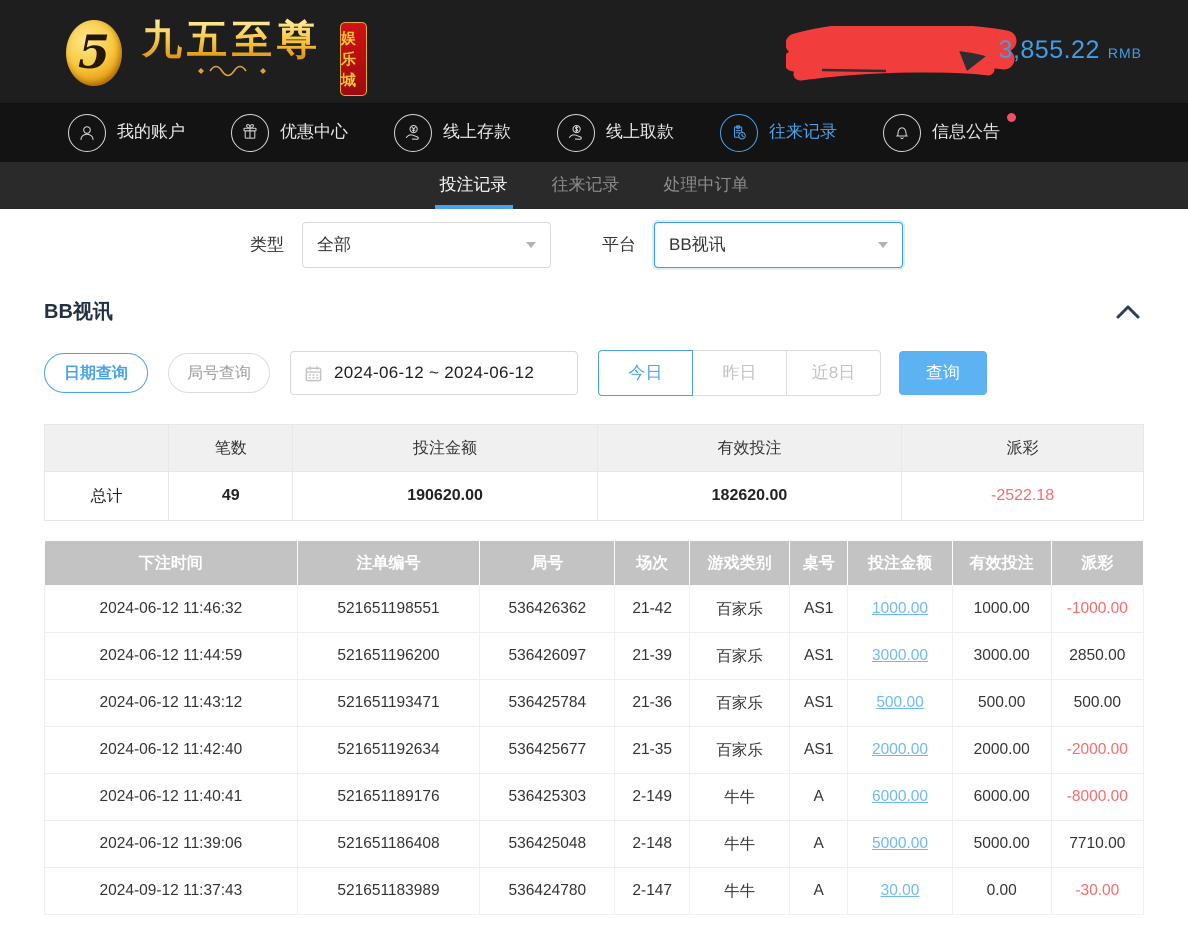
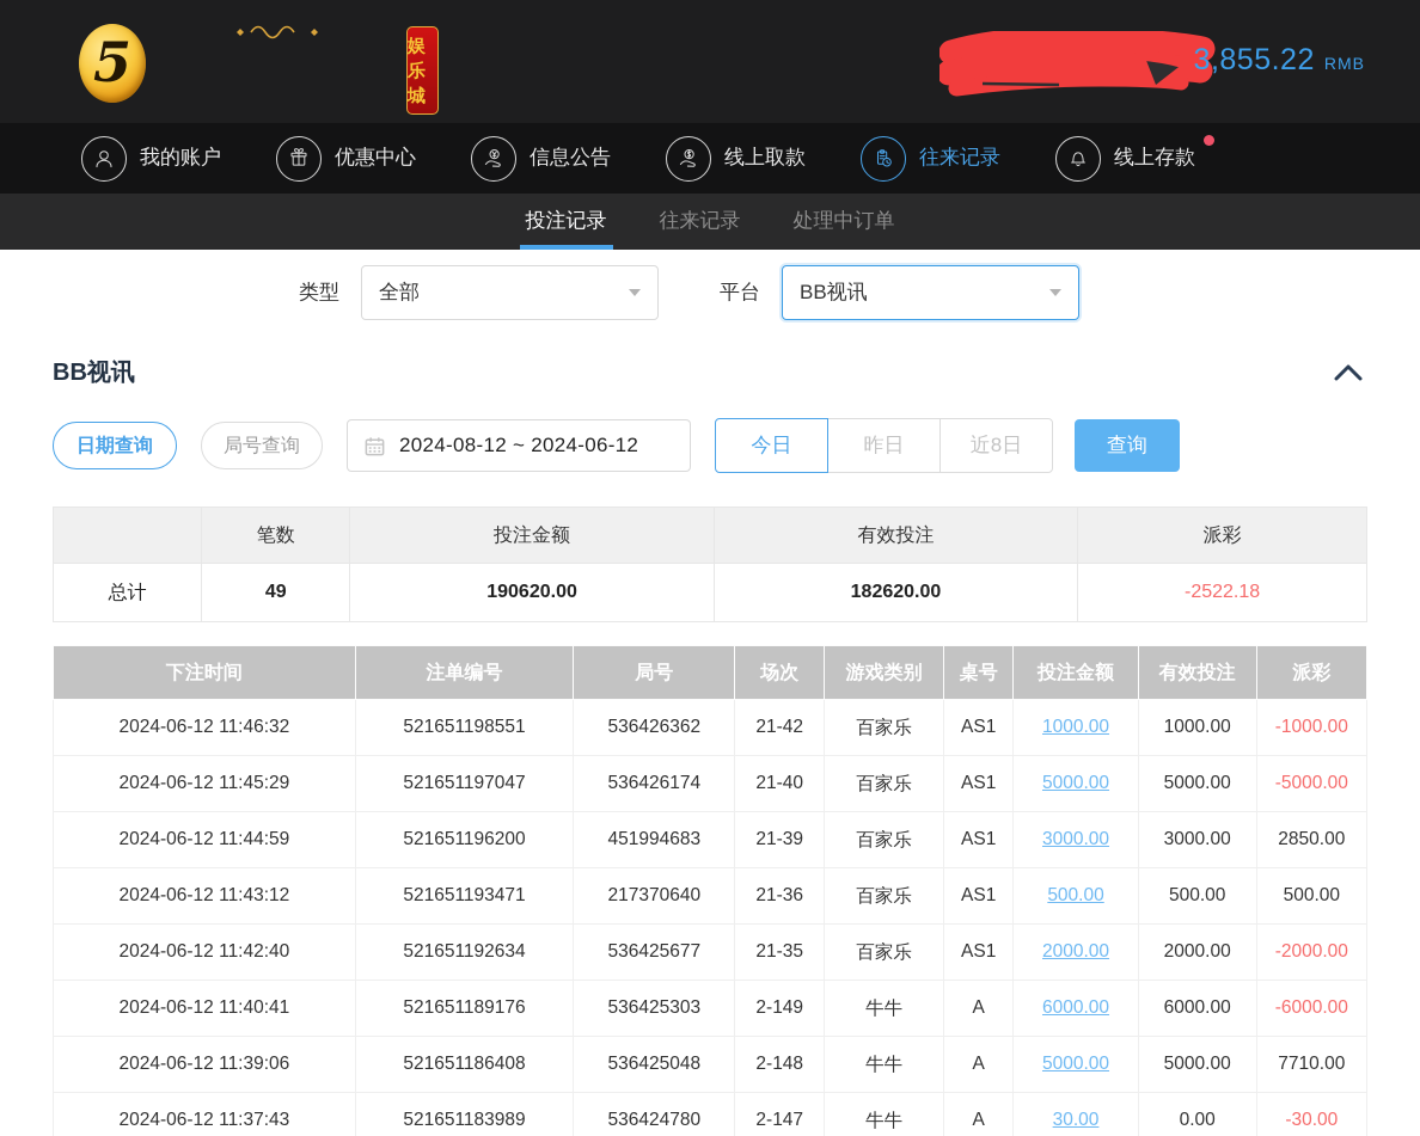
  5
- 九五至尊
  娱乐城
  3,855.22
  RMB
  我的账户
  优惠中心
- 线上存款
+ 信息公告
  线上取款
  往来记录
- 信息公告
+ 线上存款
  投注记录
  往来记录
  处理中订单
  类型
  全部
  平台
  BB视讯
  BB视讯
  日期查询
  局号查询
- 2024-06-12 ~ 2024-06-12
+ 2024-08-12 ~ 2024-06-12
  今日
  昨日
  近8日
  查询
  	笔数	投注金额	有效投注	派彩
  总计	49	190620.00	182620.00	-2522.18
  下注时间	注单编号	局号	场次	游戏类别	桌号	投注金额	有效投注	派彩
  2024-06-12 11:46:32	521651198551	536426362	21-42	百家乐	AS1	1000.00	1000.00	-1000.00
+ 2024-06-12 11:45:29	521651197047	536426174	21-40	百家乐	AS1	5000.00	5000.00	-5000.00
- 2024-06-12 11:44:59	521651196200	536426097	21-39	百家乐	AS1	3000.00	3000.00	2850.00
+ 2024-06-12 11:44:59	521651196200	451994683	21-39	百家乐	AS1	3000.00	3000.00	2850.00
- 2024-06-12 11:43:12	521651193471	536425784	21-36	百家乐	AS1	500.00	500.00	500.00
+ 2024-06-12 11:43:12	521651193471	217370640	21-36	百家乐	AS1	500.00	500.00	500.00
  2024-06-12 11:42:40	521651192634	536425677	21-35	百家乐	AS1	2000.00	2000.00	-2000.00
- 2024-06-12 11:40:41	521651189176	536425303	2-149	牛牛	A	6000.00	6000.00	-8000.00
+ 2024-06-12 11:40:41	521651189176	536425303	2-149	牛牛	A	6000.00	6000.00	-6000.00
  2024-06-12 11:39:06	521651186408	536425048	2-148	牛牛	A	5000.00	5000.00	7710.00
- 2024-09-12 11:37:43	521651183989	536424780	2-147	牛牛	A	30.00	0.00	-30.00
+ 2024-06-12 11:37:43	521651183989	536424780	2-147	牛牛	A	30.00	0.00	-30.00
